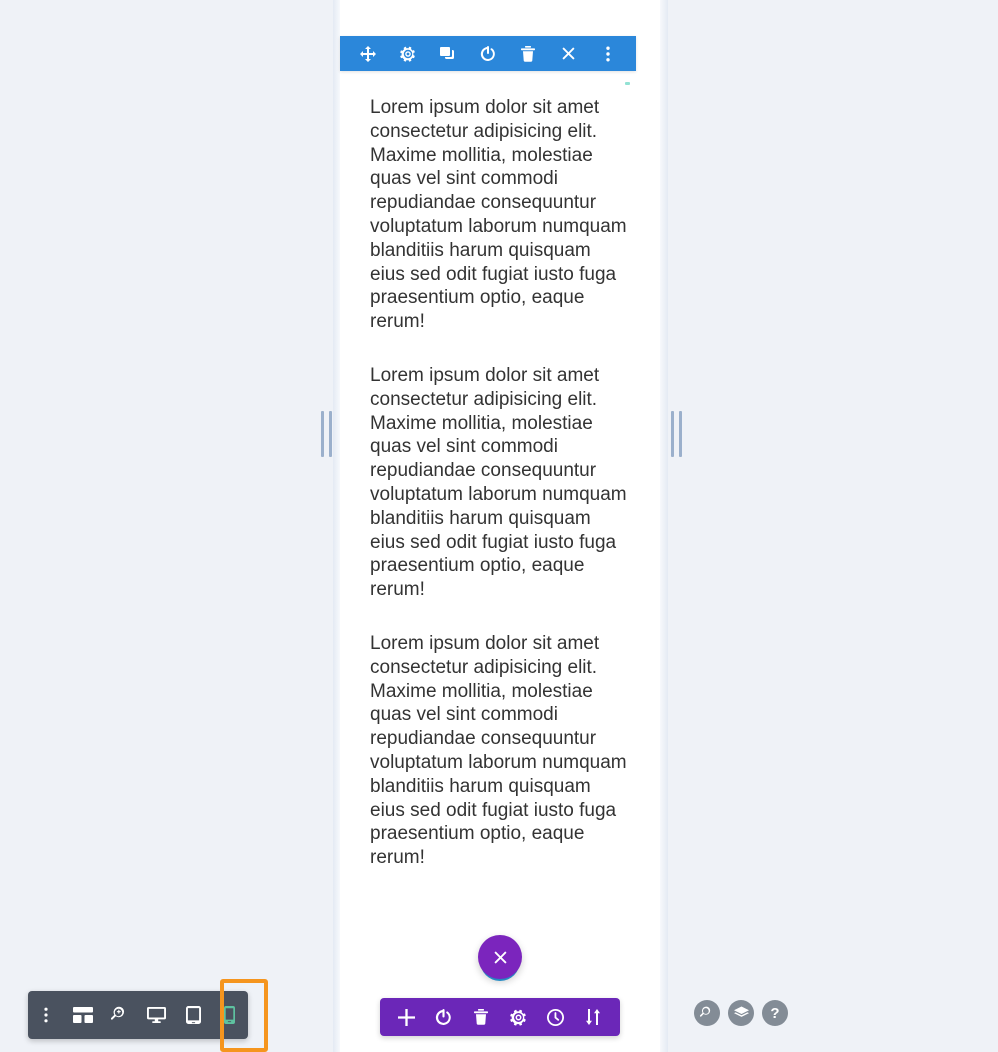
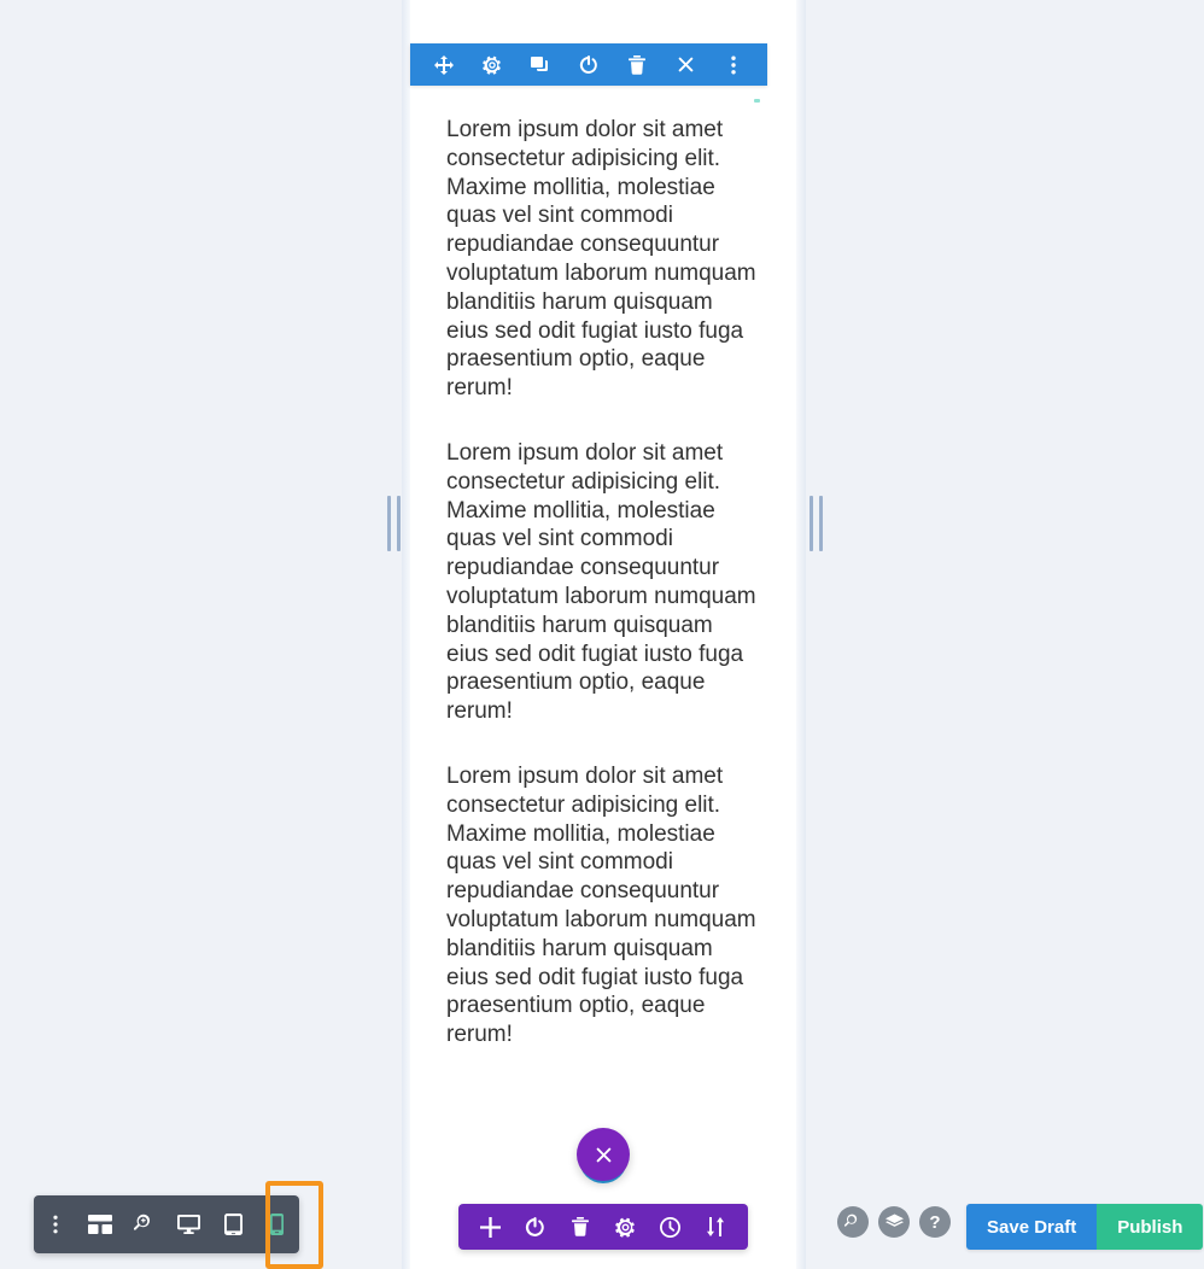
  Lorem ipsum dolor sit amet consectetur adipisicing elit. Maxime mollitia, molestiae quas vel sint commodi repudiandae consequuntur voluptatum laborum numquam blanditiis harum quisquam eius sed odit fugiat iusto fuga praesentium optio, eaque rerum!
  Lorem ipsum dolor sit amet consectetur adipisicing elit. Maxime mollitia, molestiae quas vel sint commodi repudiandae consequuntur voluptatum laborum numquam blanditiis harum quisquam eius sed odit fugiat iusto fuga praesentium optio, eaque rerum!
  Lorem ipsum dolor sit amet consectetur adipisicing elit. Maxime mollitia, molestiae quas vel sint commodi repudiandae consequuntur voluptatum laborum numquam blanditiis harum quisquam eius sed odit fugiat iusto fuga praesentium optio, eaque rerum!
  ?
+ Save Draft
+ Publish
